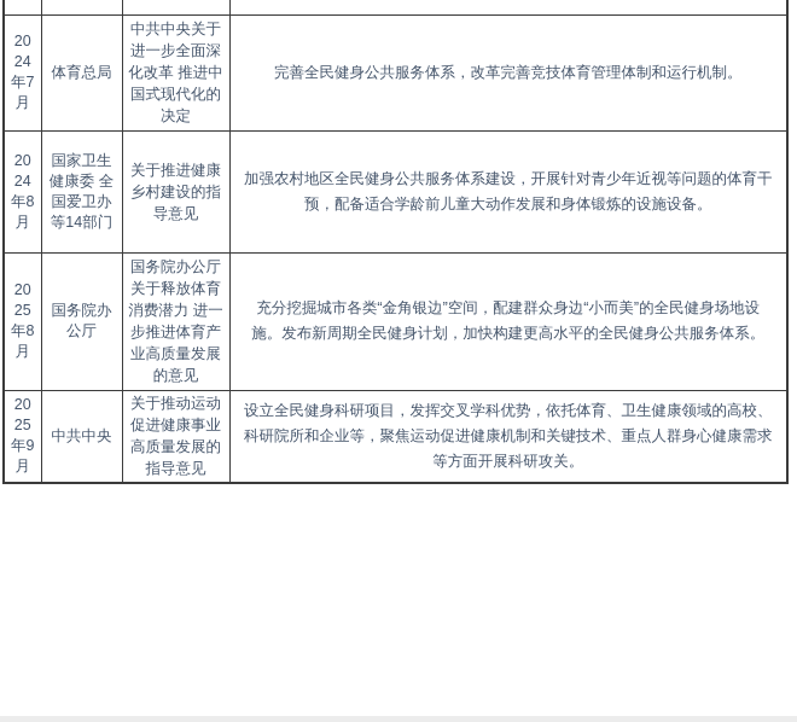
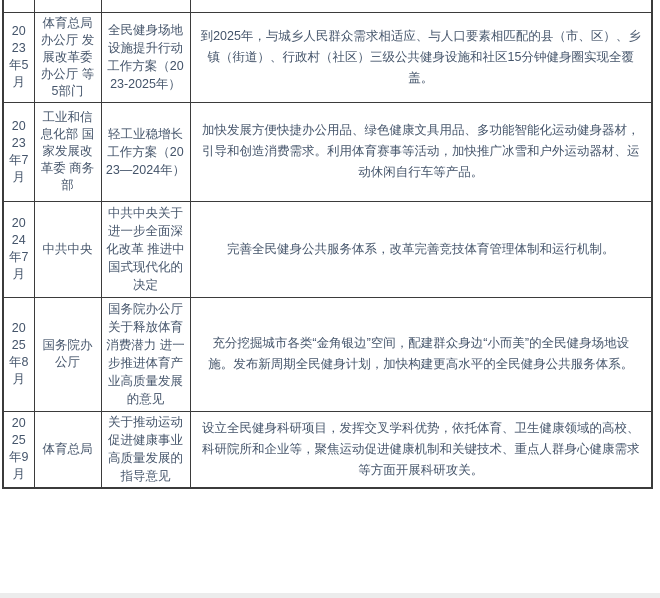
+ 2023年5月	体育总局办公厅 发展改革委办公厅 等5部门	全民健身场地设施提升行动工作方案（2023-2025年）	到2025年，与城乡人民群众需求相适应、与人口要素相匹配的县（市、区）、乡镇（街道）、行政村（社区）三级公共健身设施和社区15分钟健身圈实现全覆盖。
+ 2023年7月	工业和信息化部 国家发展改革委 商务部	轻工业稳增长工作方案（2023—2024年）	加快发展方便快捷办公用品、绿色健康文具用品、多功能智能化运动健身器材，引导和创造消费需求。利用体育赛事等活动，加快推广冰雪和户外运动器材、运动休闲自行车等产品。
- 2024年7月	体育总局	中共中央关于进一步全面深化改革 推进中国式现代化的决定	完善全民健身公共服务体系，改革完善竞技体育管理体制和运行机制。
+ 2024年7月	中共中央	中共中央关于进一步全面深化改革 推进中国式现代化的决定	完善全民健身公共服务体系，改革完善竞技体育管理体制和运行机制。
- 2024年8月	国家卫生健康委 全国爱卫办等14部门	关于推进健康乡村建设的指导意见	加强农村地区全民健身公共服务体系建设，开展针对青少年近视等问题的体育干预，配备适合学龄前儿童大动作发展和身体锻炼的设施设备。
  2025年8月	国务院办公厅	国务院办公厅关于释放体育消费潜力 进一步推进体育产业高质量发展的意见	充分挖掘城市各类“金角银边”空间，配建群众身边“小而美”的全民健身场地设施。发布新周期全民健身计划，加快构建更高水平的全民健身公共服务体系。
- 2025年9月	中共中央	关于推动运动促进健康事业高质量发展的指导意见	设立全民健身科研项目，发挥交叉学科优势，依托体育、卫生健康领域的高校、科研院所和企业等，聚焦运动促进健康机制和关键技术、重点人群身心健康需求等方面开展科研攻关。
+ 2025年9月	体育总局	关于推动运动促进健康事业高质量发展的指导意见	设立全民健身科研项目，发挥交叉学科优势，依托体育、卫生健康领域的高校、科研院所和企业等，聚焦运动促进健康机制和关键技术、重点人群身心健康需求等方面开展科研攻关。
